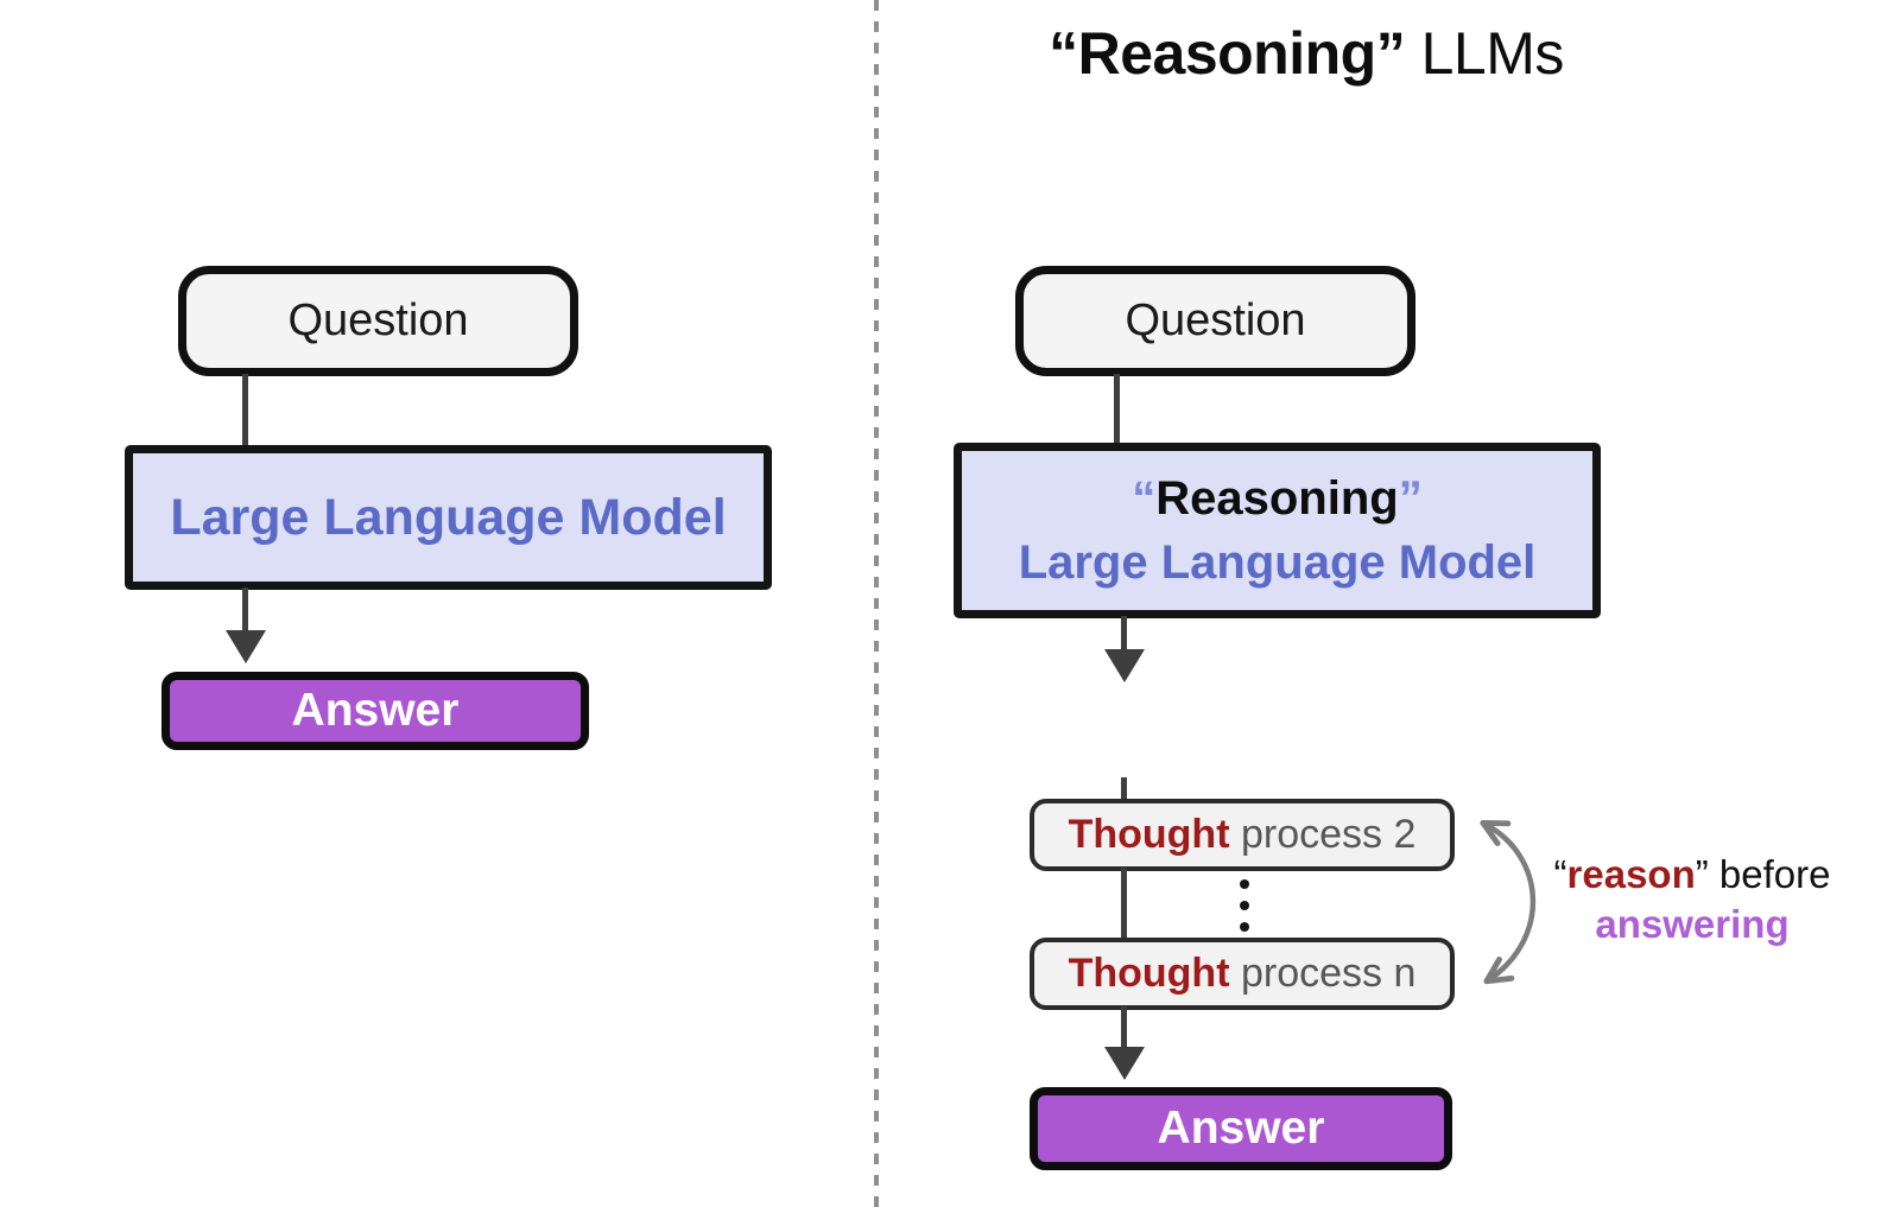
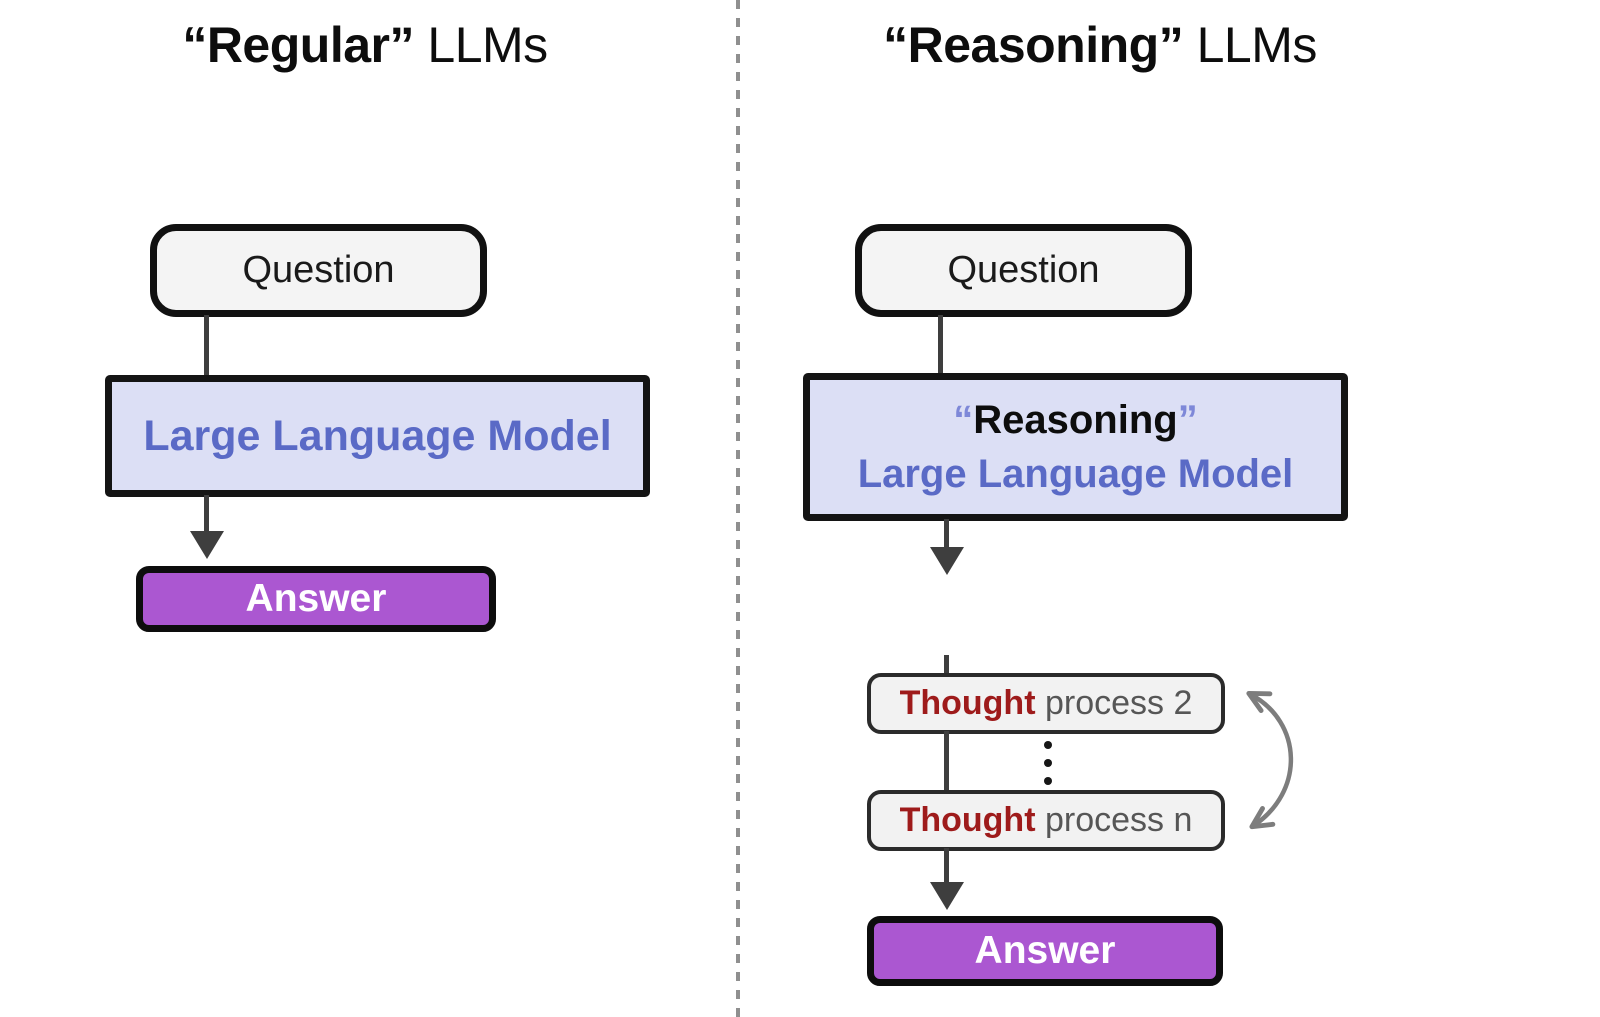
+ “Regular” LLMs
  Question
  Large Language Model
  Answer
  “Reasoning” LLMs
  Question
  “Reasoning”
  Large Language Model
  Thought process 2
  Thought process n
  Answer
- “reason” before
- answering
